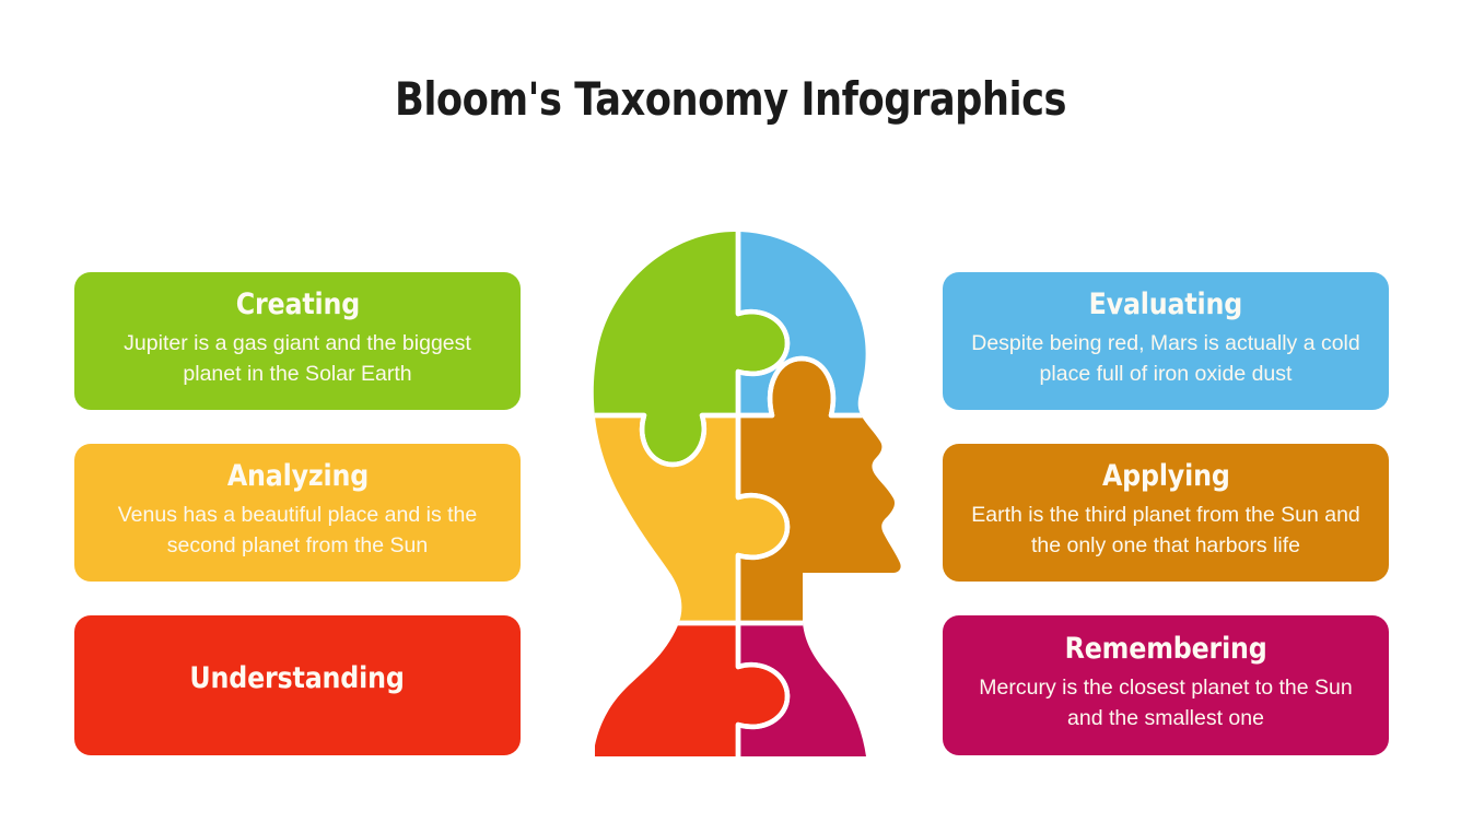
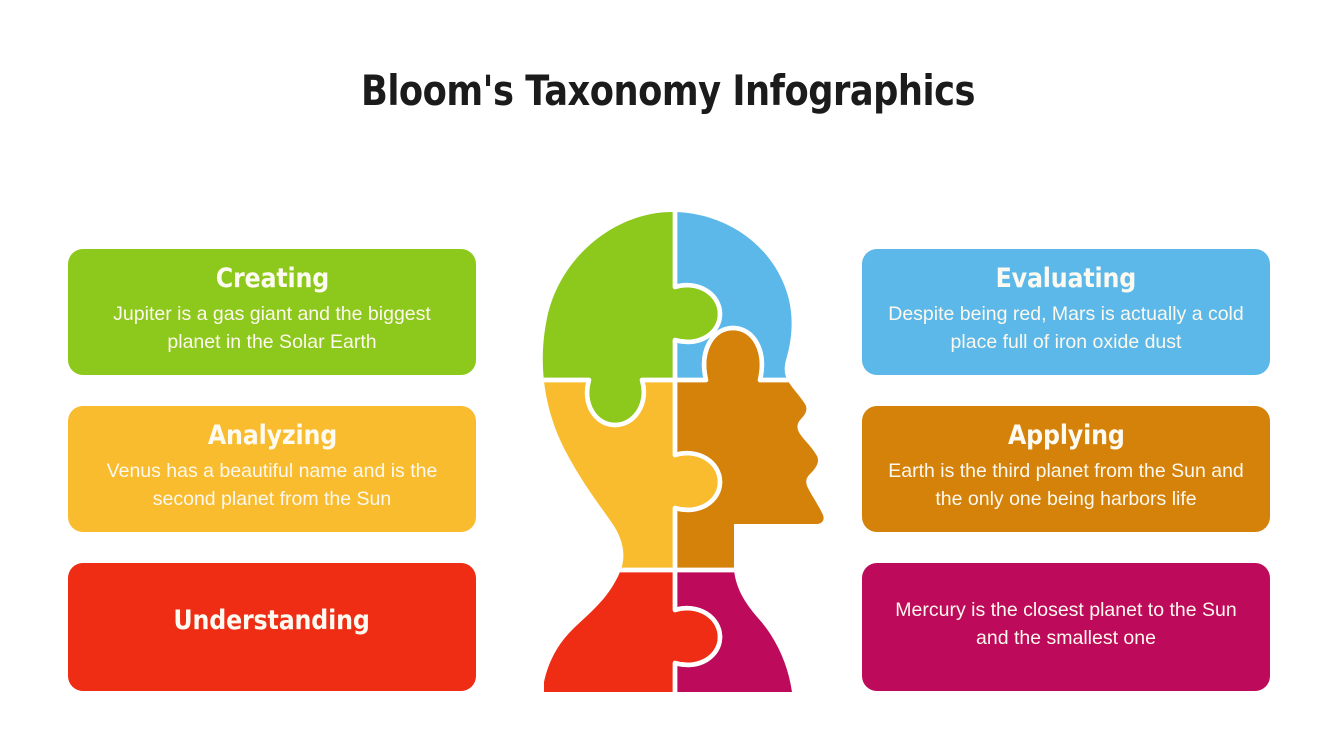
  Bloom's Taxonomy Infographics
  Creating
  Jupiter is a gas giant and the biggest planet in the Solar Earth
  Analyzing
- Venus has a beautiful place and is the second planet from the Sun
+ Venus has a beautiful name and is the second planet from the Sun
  Understanding
  Evaluating
  Despite being red, Mars is actually a cold place full of iron oxide dust
  Applying
- Earth is the third planet from the Sun and the only one that harbors life
+ Earth is the third planet from the Sun and the only one being harbors life
- Remembering
  Mercury is the closest planet to the Sun and the smallest one
